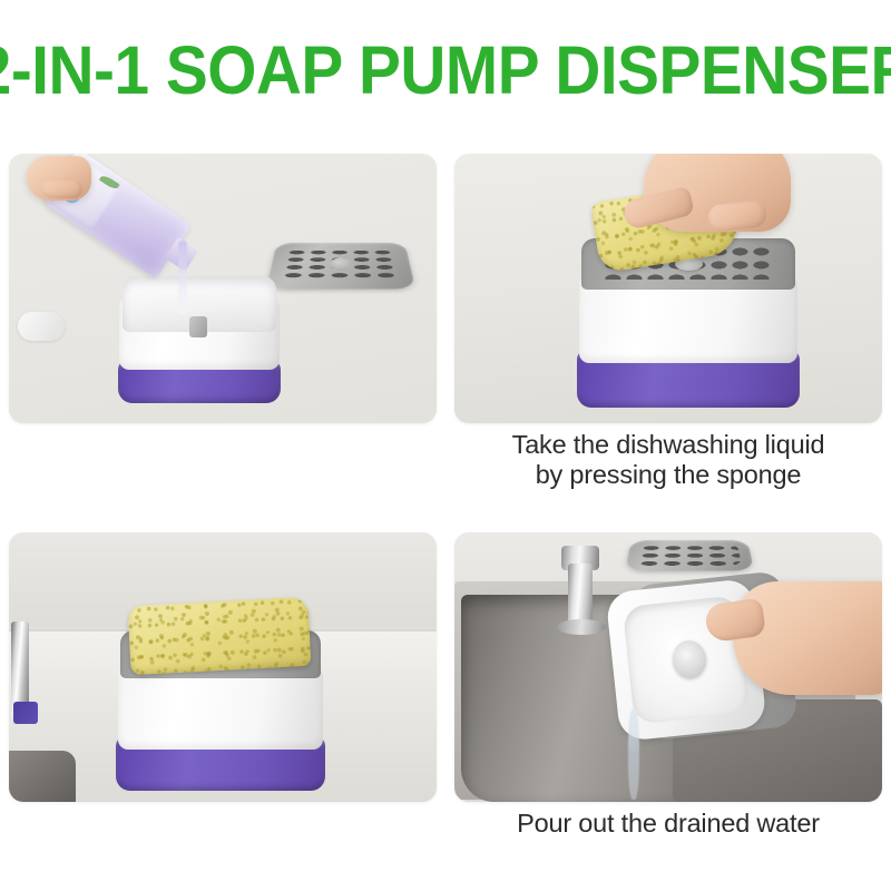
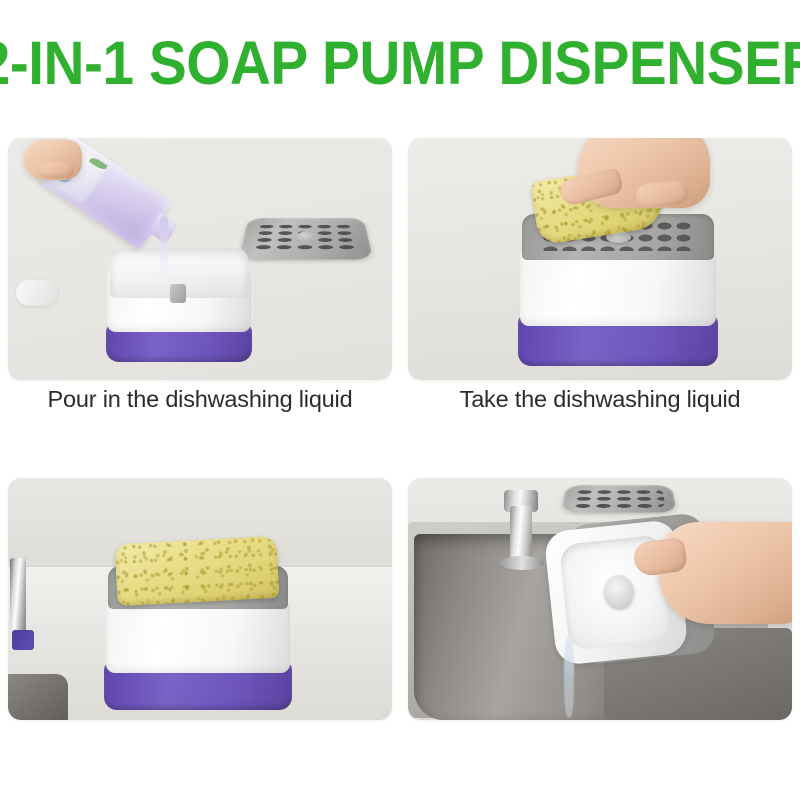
  -IN-1 SOAP PUMP DISPENSE
+ Pour in the dishwashing liquid
  Take the dishwashing liquid
- by pressing the sponge
- Pour out the drained water
